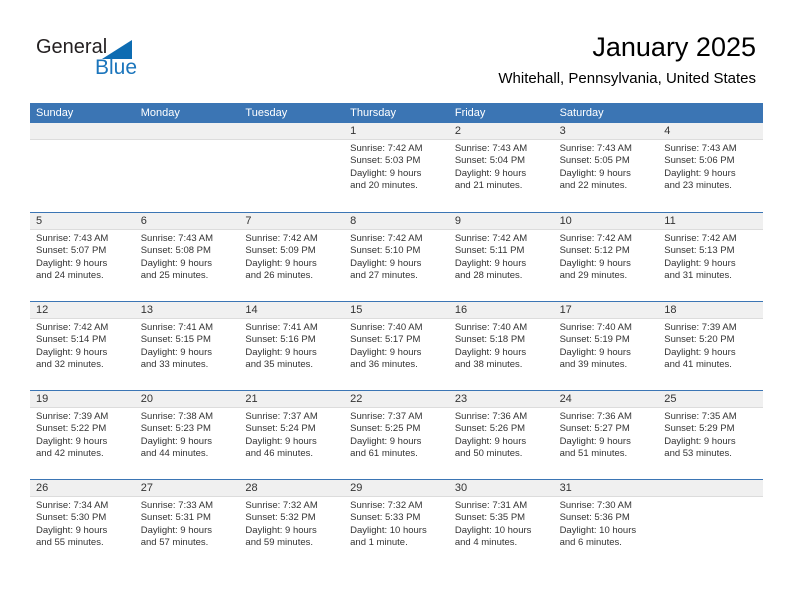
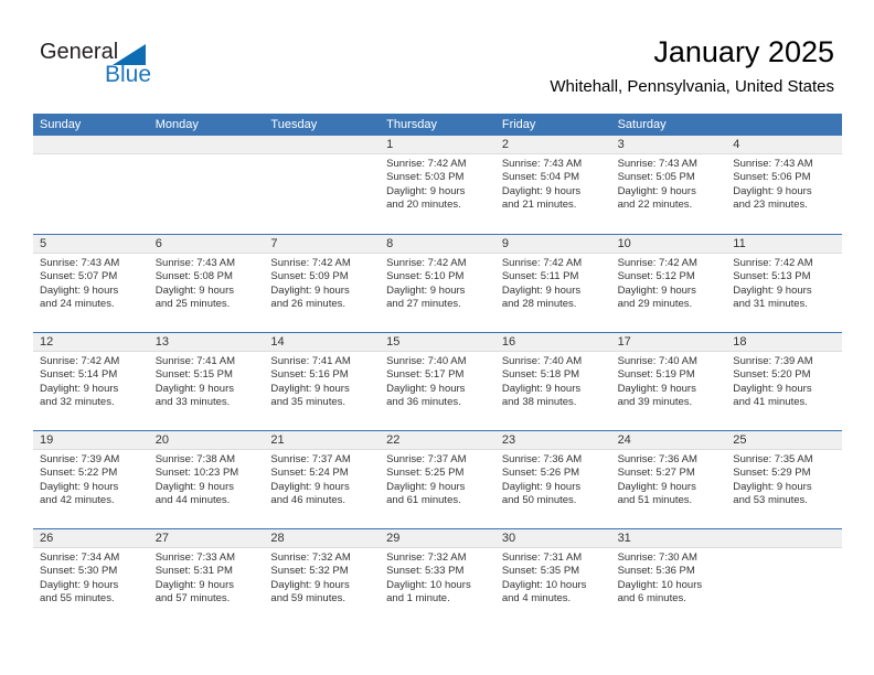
  General
  Blue
  January 2025
  Whitehall, Pennsylvania, United States
  Sunday
  Monday
  Tuesday
  Thursday
  Friday
  Saturday
  1
  Sunrise: 7:42 AM
  Sunset: 5:03 PM
  Daylight: 9 hours
  and 20 minutes.
  2
  Sunrise: 7:43 AM
  Sunset: 5:04 PM
  Daylight: 9 hours
  and 21 minutes.
  3
  Sunrise: 7:43 AM
  Sunset: 5:05 PM
  Daylight: 9 hours
  and 22 minutes.
  4
  Sunrise: 7:43 AM
  Sunset: 5:06 PM
  Daylight: 9 hours
  and 23 minutes.
  5
  Sunrise: 7:43 AM
  Sunset: 5:07 PM
  Daylight: 9 hours
  and 24 minutes.
  6
  Sunrise: 7:43 AM
  Sunset: 5:08 PM
  Daylight: 9 hours
  and 25 minutes.
  7
  Sunrise: 7:42 AM
  Sunset: 5:09 PM
  Daylight: 9 hours
  and 26 minutes.
  8
  Sunrise: 7:42 AM
  Sunset: 5:10 PM
  Daylight: 9 hours
  and 27 minutes.
  9
  Sunrise: 7:42 AM
  Sunset: 5:11 PM
  Daylight: 9 hours
  and 28 minutes.
  10
  Sunrise: 7:42 AM
  Sunset: 5:12 PM
  Daylight: 9 hours
  and 29 minutes.
  11
  Sunrise: 7:42 AM
  Sunset: 5:13 PM
  Daylight: 9 hours
  and 31 minutes.
  12
  Sunrise: 7:42 AM
  Sunset: 5:14 PM
  Daylight: 9 hours
  and 32 minutes.
  13
  Sunrise: 7:41 AM
  Sunset: 5:15 PM
  Daylight: 9 hours
  and 33 minutes.
  14
  Sunrise: 7:41 AM
  Sunset: 5:16 PM
  Daylight: 9 hours
  and 35 minutes.
  15
  Sunrise: 7:40 AM
  Sunset: 5:17 PM
  Daylight: 9 hours
  and 36 minutes.
  16
  Sunrise: 7:40 AM
  Sunset: 5:18 PM
  Daylight: 9 hours
  and 38 minutes.
  17
  Sunrise: 7:40 AM
  Sunset: 5:19 PM
  Daylight: 9 hours
  and 39 minutes.
  18
  Sunrise: 7:39 AM
  Sunset: 5:20 PM
  Daylight: 9 hours
  and 41 minutes.
  19
  Sunrise: 7:39 AM
  Sunset: 5:22 PM
  Daylight: 9 hours
  and 42 minutes.
  20
  Sunrise: 7:38 AM
- Sunset: 5:23 PM
+ Sunset: 10:23 PM
  Daylight: 9 hours
  and 44 minutes.
  21
  Sunrise: 7:37 AM
  Sunset: 5:24 PM
  Daylight: 9 hours
  and 46 minutes.
  22
  Sunrise: 7:37 AM
  Sunset: 5:25 PM
  Daylight: 9 hours
  and 61 minutes.
  23
  Sunrise: 7:36 AM
  Sunset: 5:26 PM
  Daylight: 9 hours
  and 50 minutes.
  24
  Sunrise: 7:36 AM
  Sunset: 5:27 PM
  Daylight: 9 hours
  and 51 minutes.
  25
  Sunrise: 7:35 AM
  Sunset: 5:29 PM
  Daylight: 9 hours
  and 53 minutes.
  26
  Sunrise: 7:34 AM
  Sunset: 5:30 PM
  Daylight: 9 hours
  and 55 minutes.
  27
  Sunrise: 7:33 AM
  Sunset: 5:31 PM
  Daylight: 9 hours
  and 57 minutes.
  28
  Sunrise: 7:32 AM
  Sunset: 5:32 PM
  Daylight: 9 hours
  and 59 minutes.
  29
  Sunrise: 7:32 AM
  Sunset: 5:33 PM
  Daylight: 10 hours
  and 1 minute.
  30
  Sunrise: 7:31 AM
  Sunset: 5:35 PM
  Daylight: 10 hours
  and 4 minutes.
  31
  Sunrise: 7:30 AM
  Sunset: 5:36 PM
  Daylight: 10 hours
  and 6 minutes.
